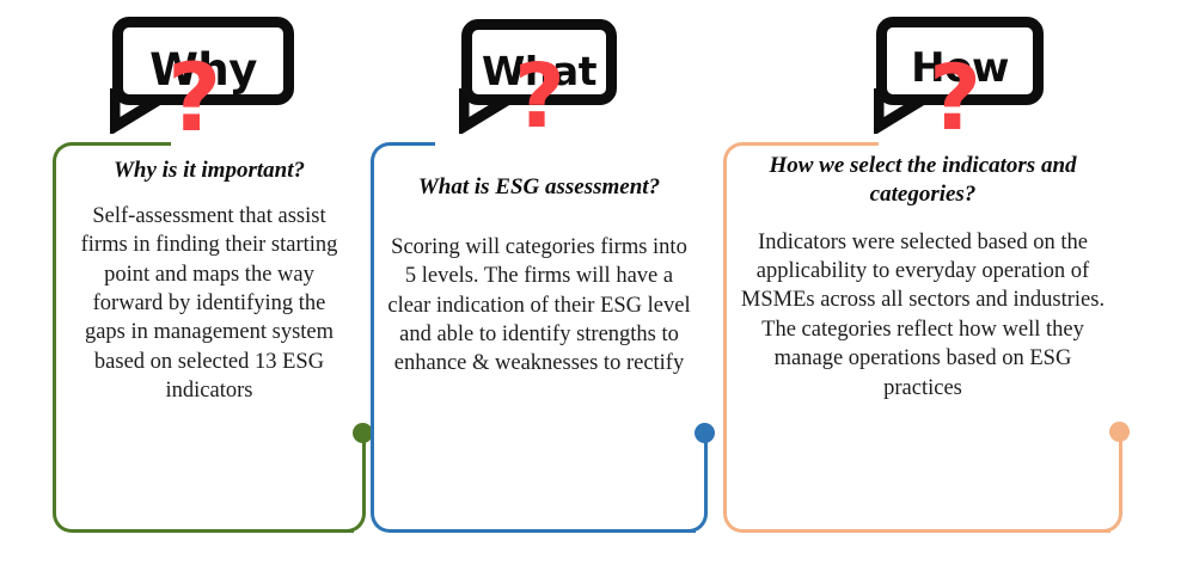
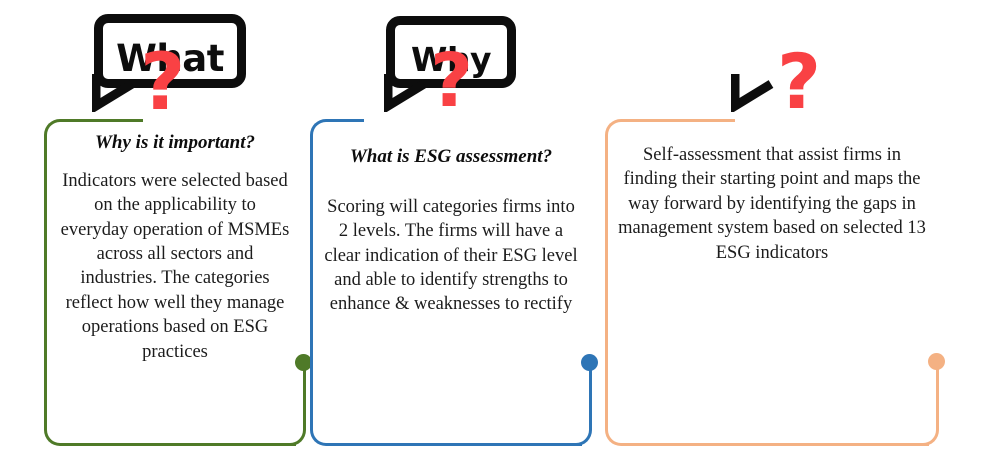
- Why
+ What
  ?
  Why is it important?
- Self-assessment that assist firms in finding their starting point and maps the way forward by identifying the gaps in management system based on selected 13 ESG indicators
+ Indicators were selected based on the applicability to everyday operation of MSMEs across all sectors and industries. The categories reflect how well they manage operations based on ESG practices
- What
+ Why
  ?
  What is ESG assessment?
- Scoring will categories firms into 5 levels. The firms will have a clear indication of their ESG level and able to identify strengths to enhance & weaknesses to rectify
+ Scoring will categories firms into 2 levels. The firms will have a clear indication of their ESG level and able to identify strengths to enhance & weaknesses to rectify
- How
  ?
- How we select the indicators and categories?
- Indicators were selected based on the applicability to everyday operation of MSMEs across all sectors and industries. The categories reflect how well they manage operations based on ESG practices
+ Self-assessment that assist firms in finding their starting point and maps the way forward by identifying the gaps in management system based on selected 13 ESG indicators
